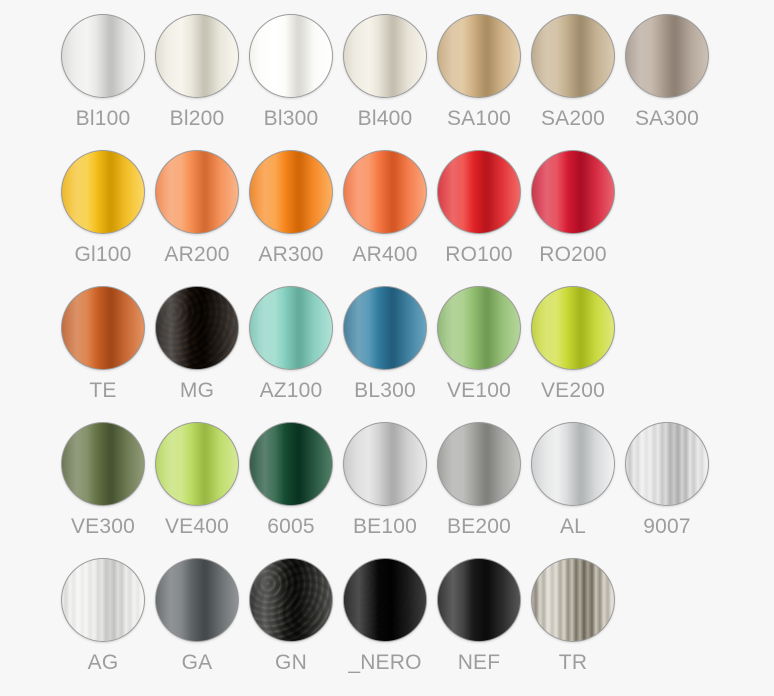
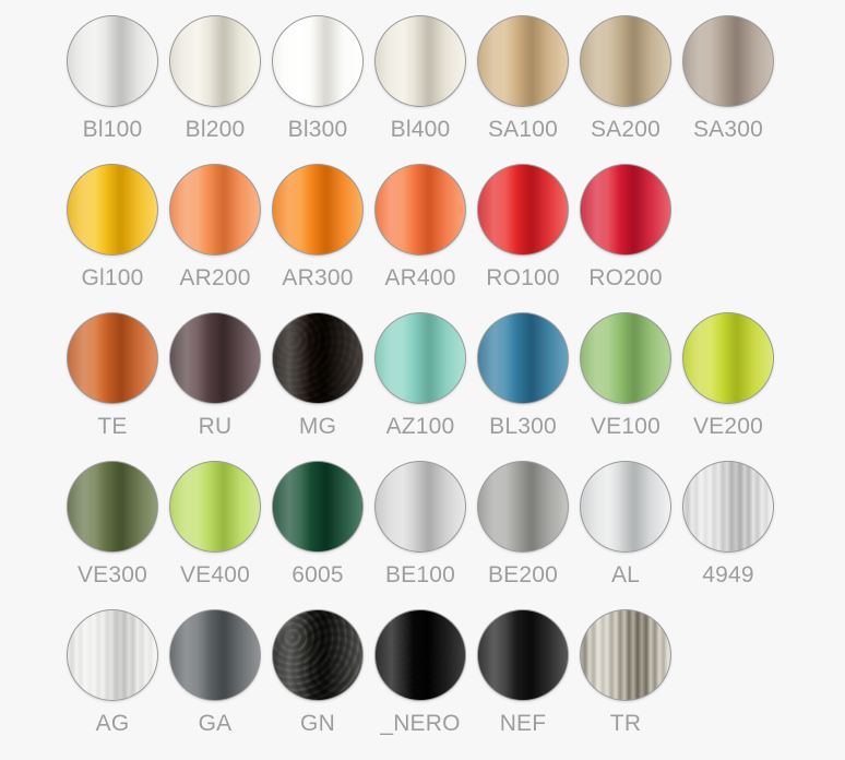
  Bl100
  Bl200
  Bl300
  Bl400
  SA100
  SA200
  SA300
  Gl100
  AR200
  AR300
  AR400
  RO100
  RO200
  TE
+ RU
  MG
  AZ100
  BL300
  VE100
  VE200
  VE300
  VE400
  6005
  BE100
  BE200
  AL
- 9007
+ 4949
  AG
  GA
  GN
  _NERO
  NEF
  TR
